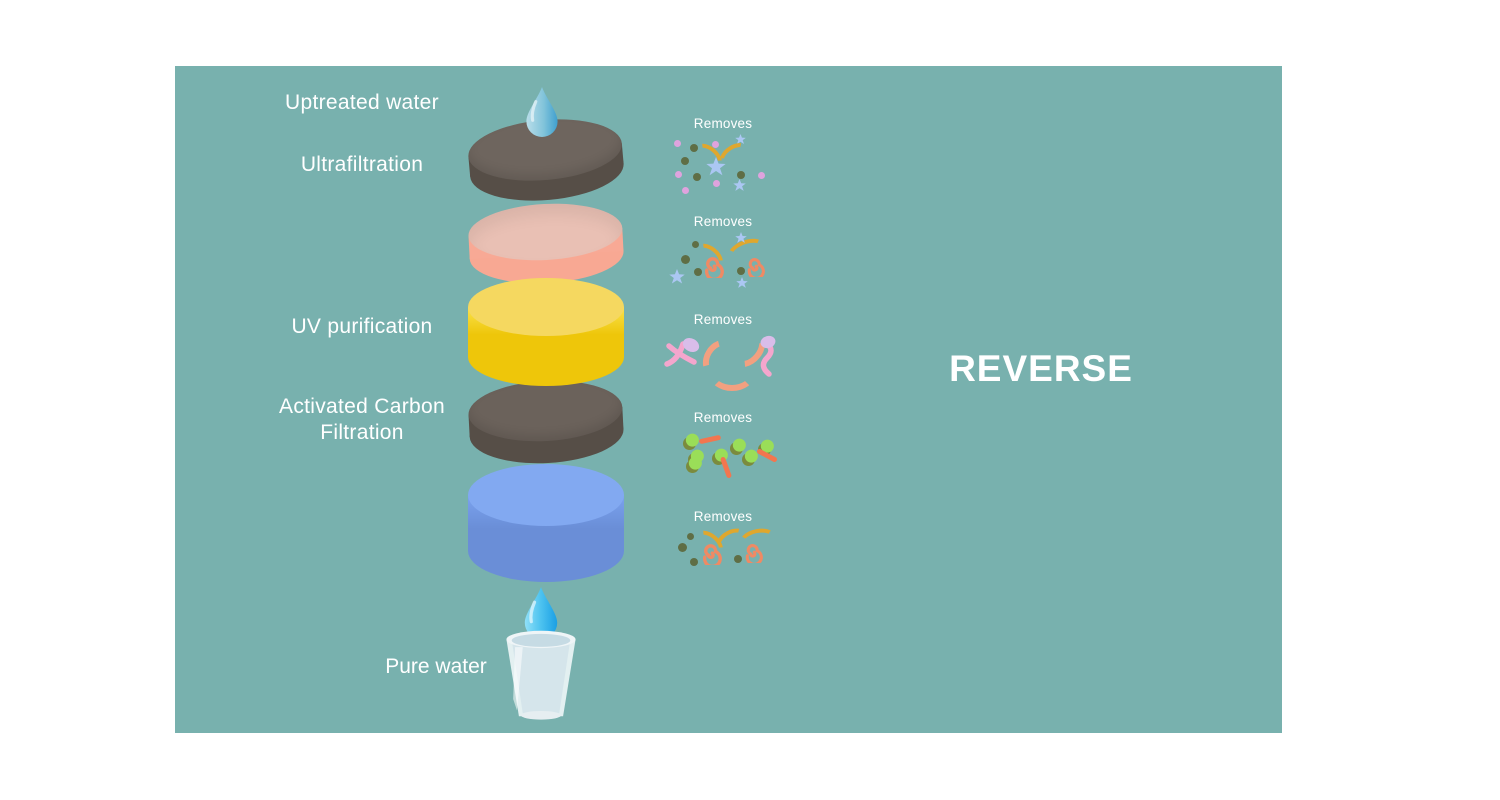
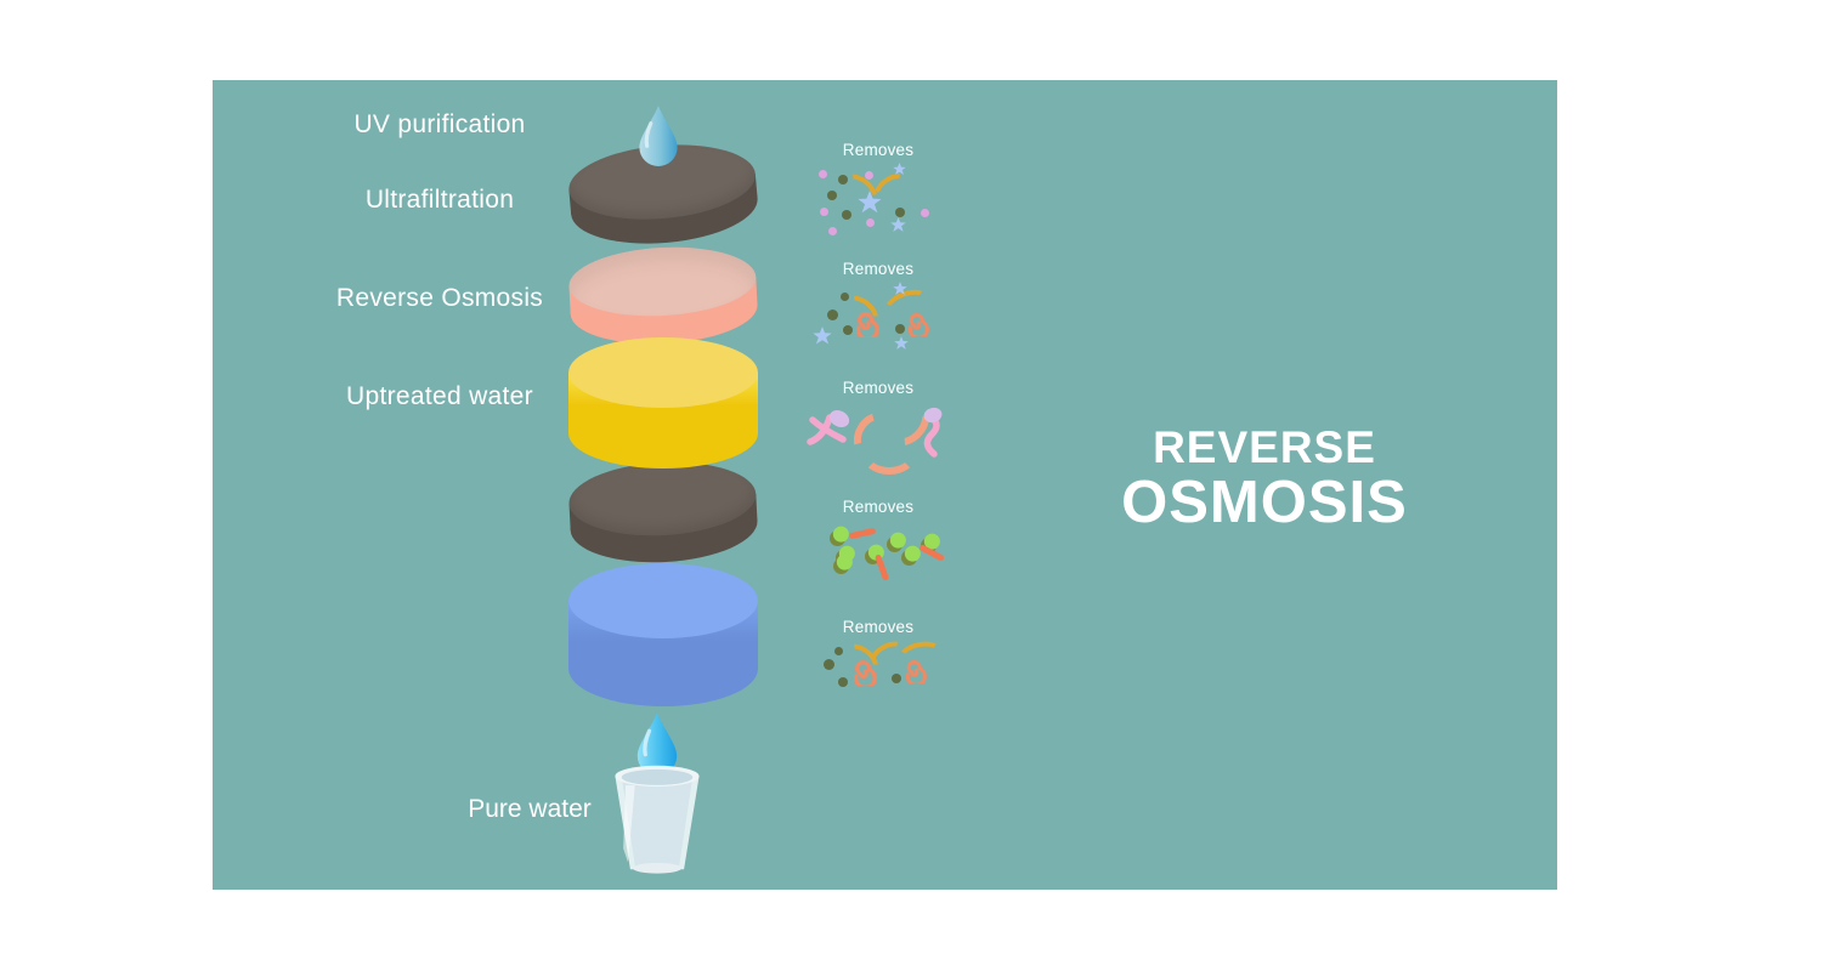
- Uptreated water
+ UV purification
  Ultrafiltration
+ Reverse Osmosis
- UV purification
+ Uptreated water
- Activated Carbon
- Filtration
  Pure water
  Removes
  Removes
  Removes
  Removes
  Removes
  REVERSE
+ OSMOSIS
